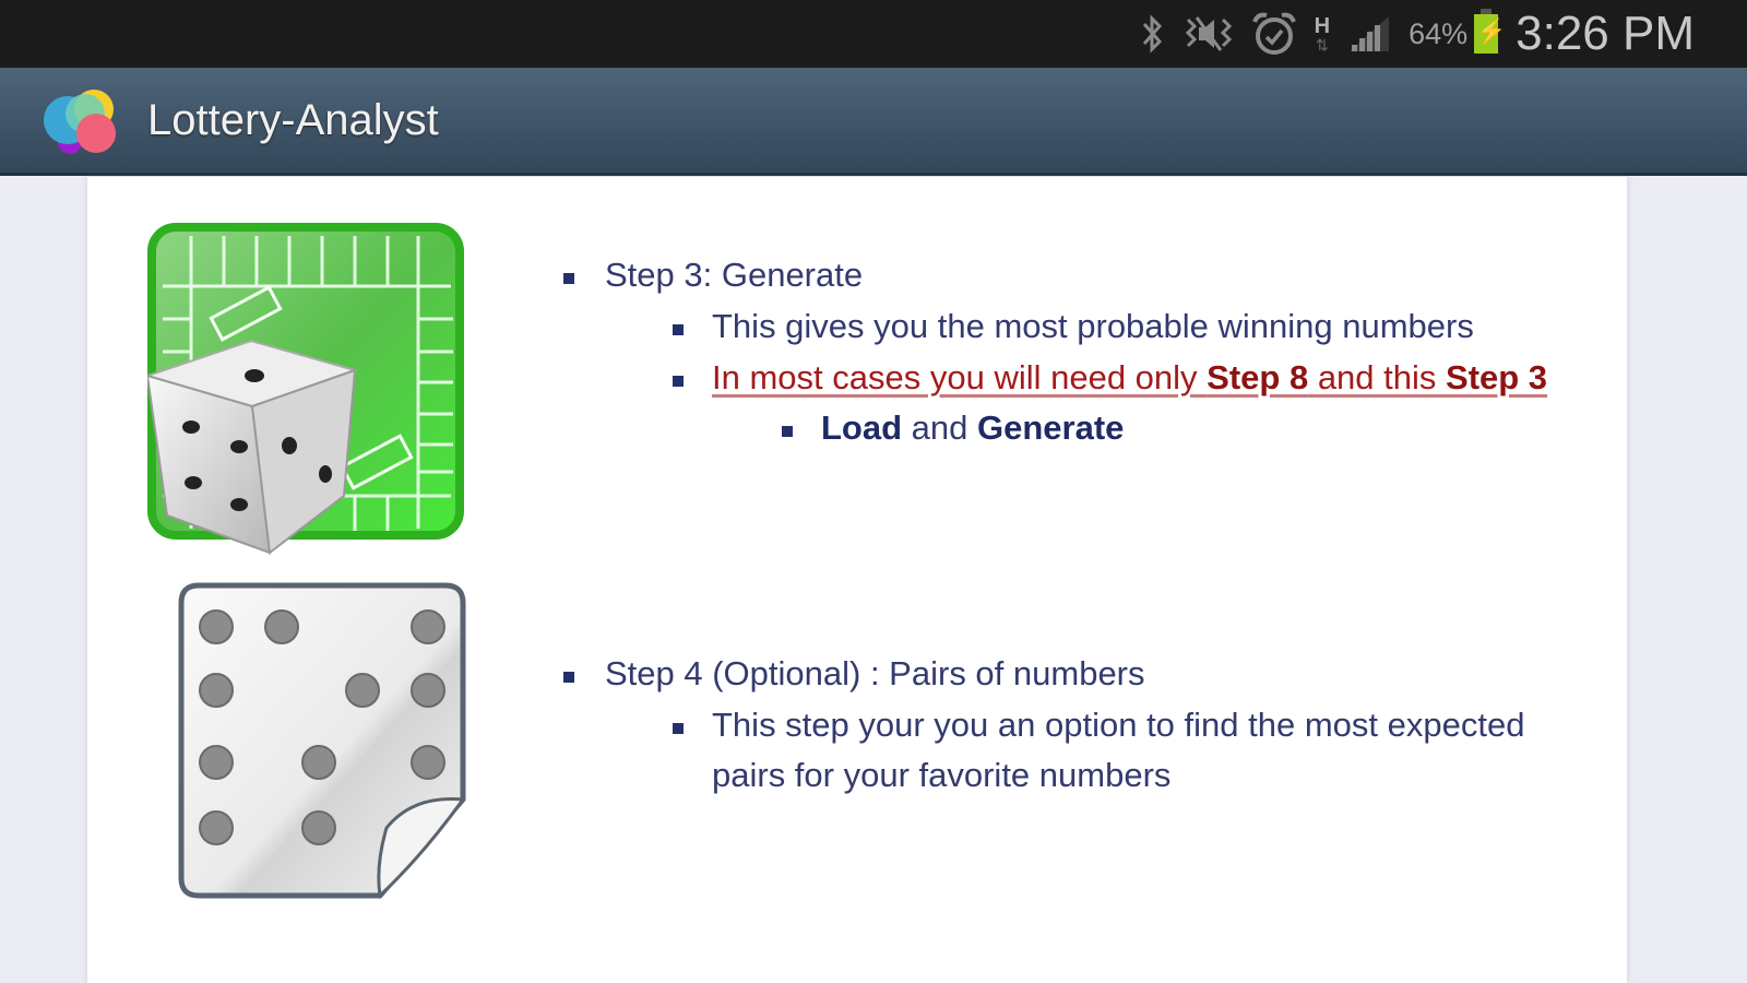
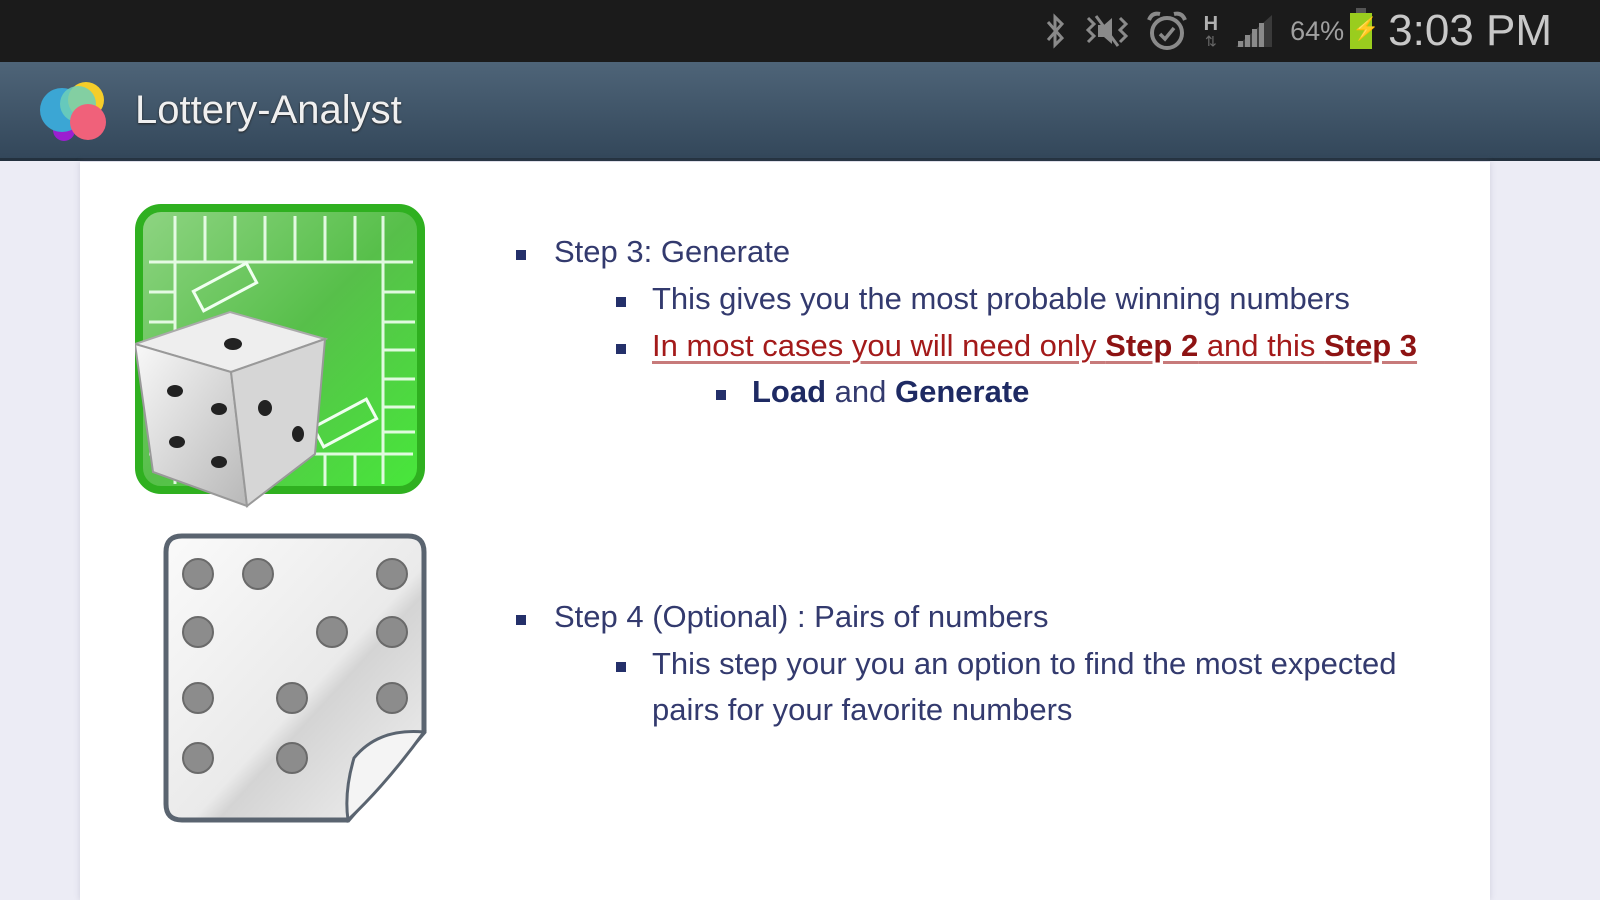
  H
  ⇅
  64%
- 3:26 PM
+ 3:03 PM
  Lottery-Analyst
  Step 3: Generate
  This gives you the most probable winning numbers
- In most cases you will need only Step 8 and this Step 3
+ In most cases you will need only Step 2 and this Step 3
  Load and Generate
  Step 4 (Optional) : Pairs of numbers
  This step your you an option to find the most expected
  pairs for your favorite numbers
